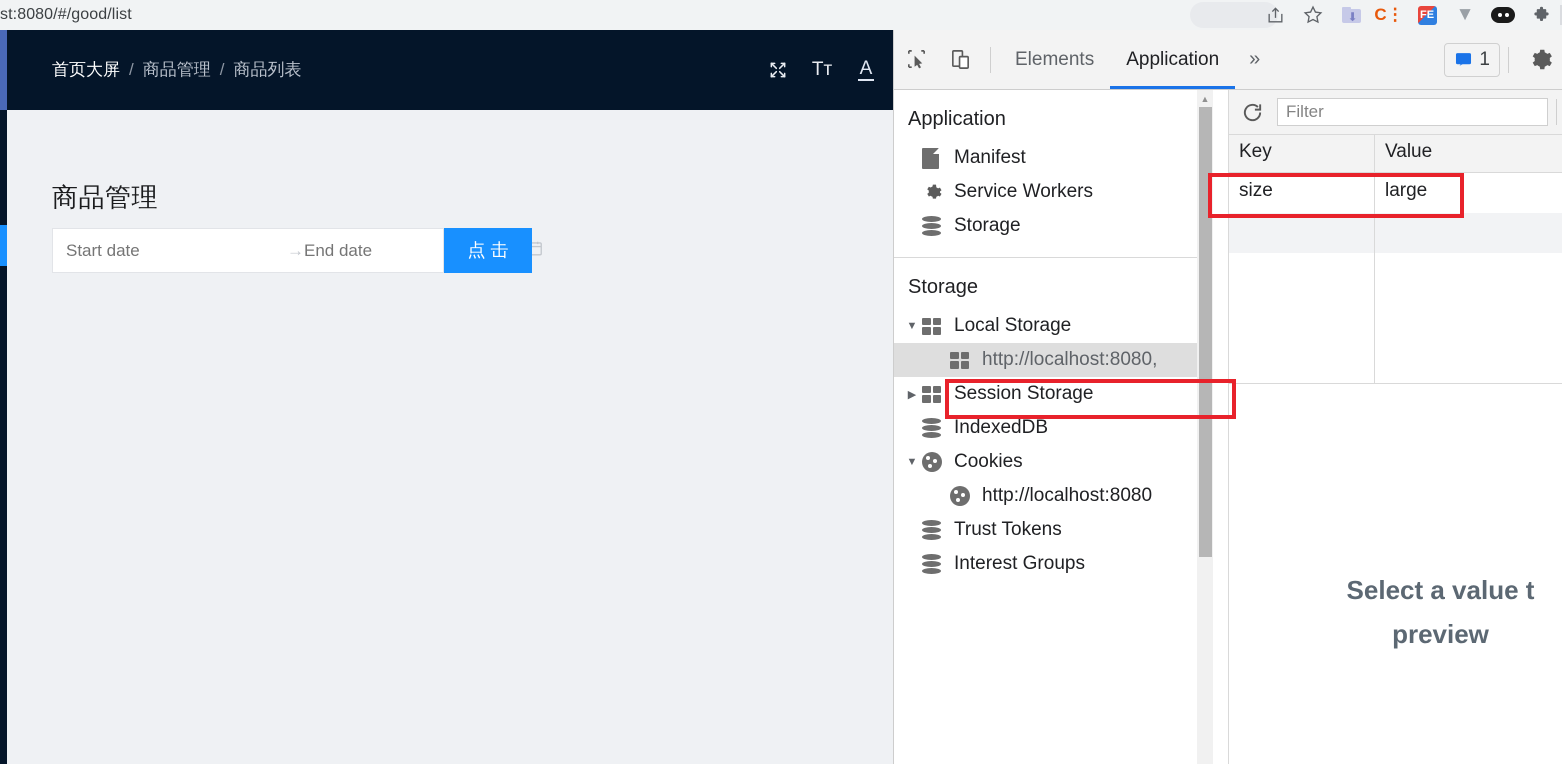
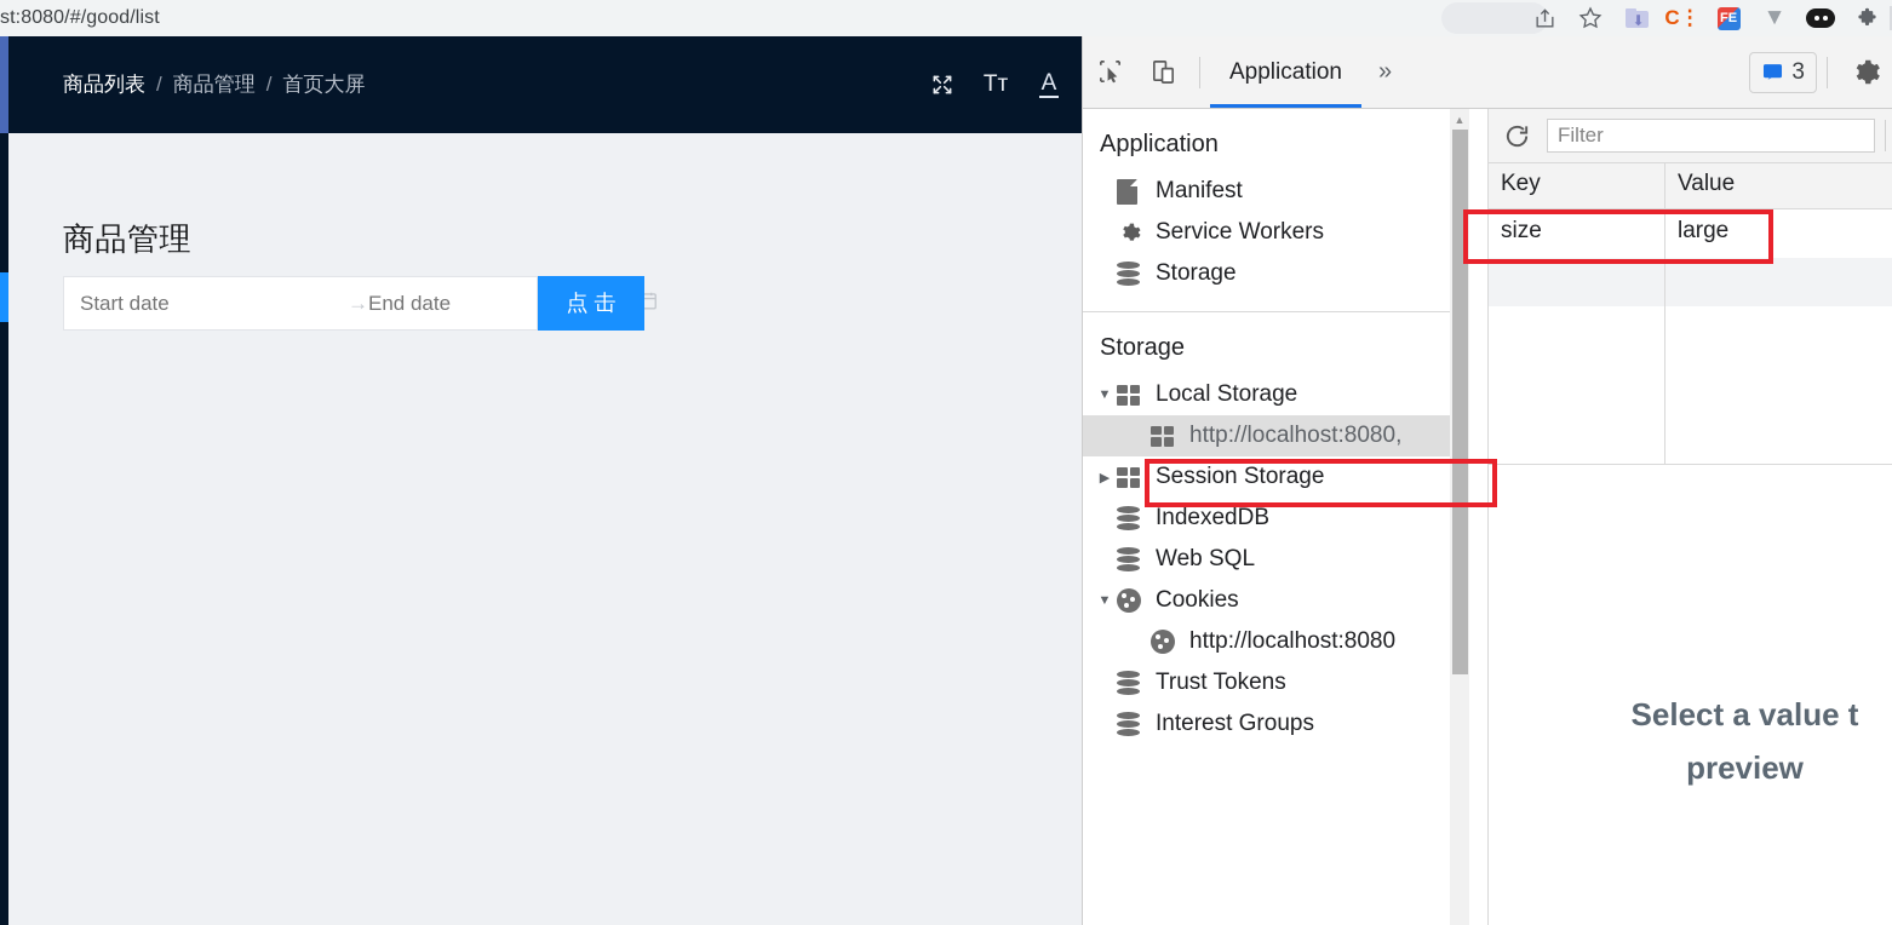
  st:8080/#/good/list
  ⬇
  C⋮
  FE
  ▼
- 首页大屏
+ 商品列表
  /
  商品管理
  /
- 商品列表
+ 首页大屏
  Tт
  A
  商品管理
  Start date
  →
  End date
  点击
- Elements
  Application
  »
- 1
+ 3
  Application
  Manifest
  Service Workers
  Storage
  Storage
  ▼
  Local Storage
  http://localhost:8080,
  ▶
  Session Storage
  IndexedDB
+ Web SQL
  ▼
  Cookies
  http://localhost:8080
  Trust Tokens
  Interest Groups
  ▲
  Filter
  Key
  Value
  size
  large
  Select a value t
  preview
